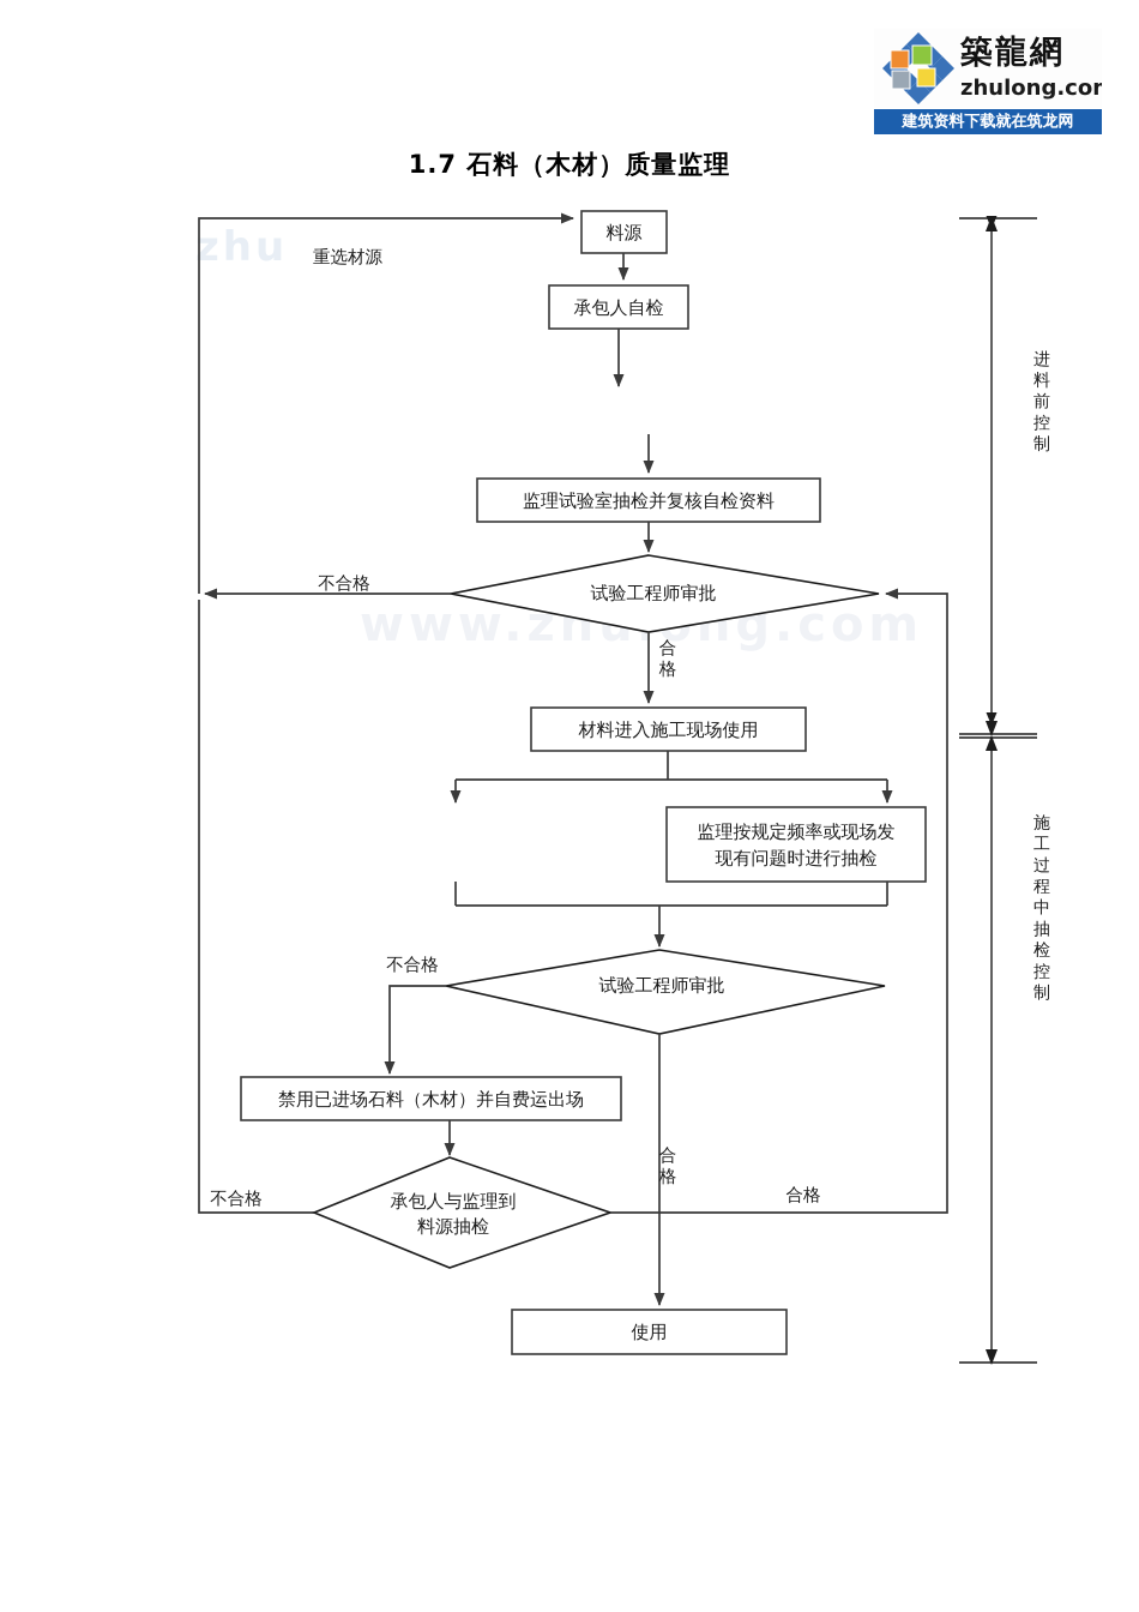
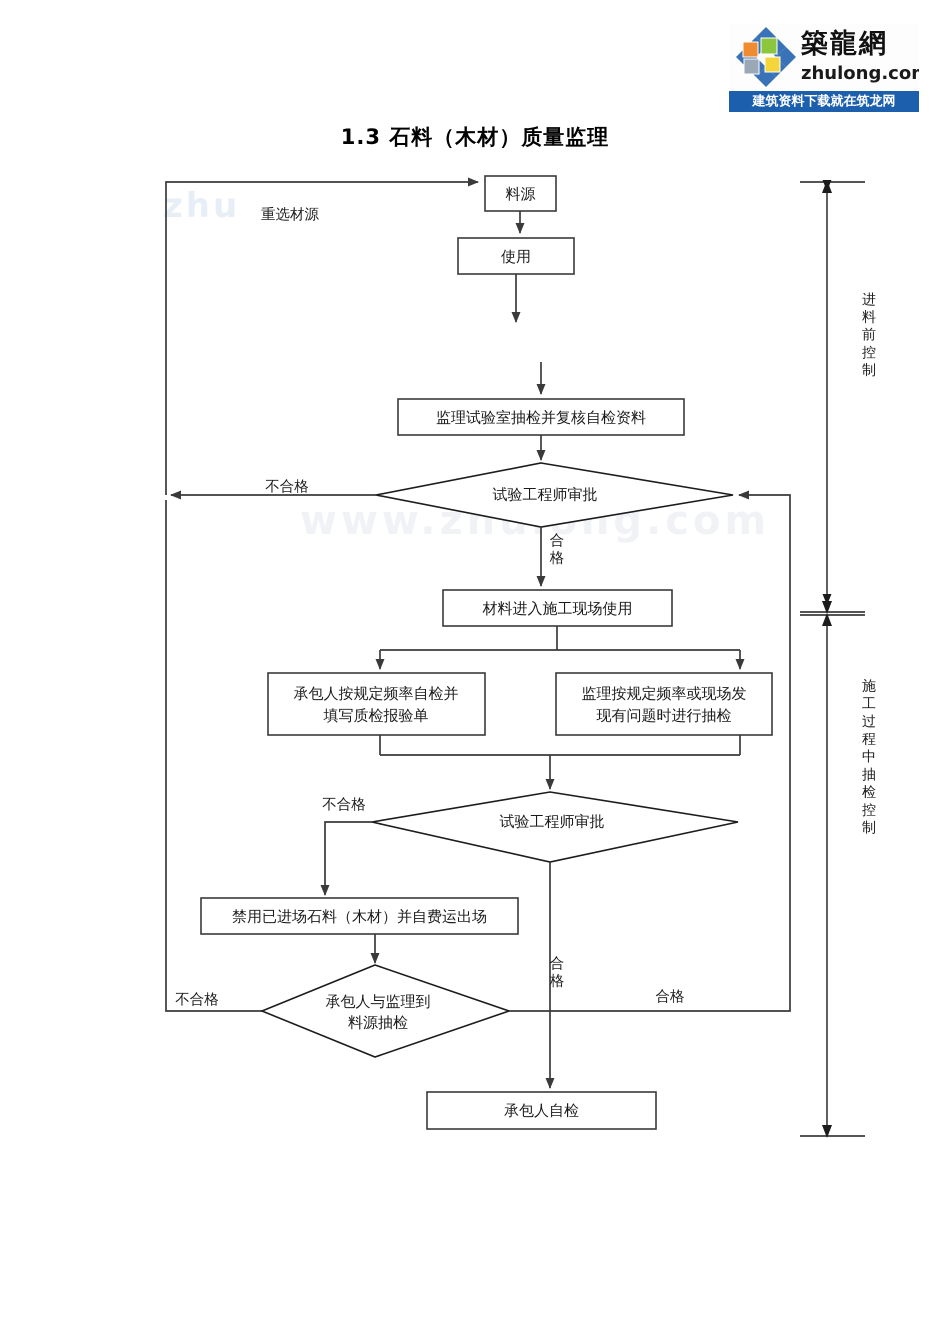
  zhu
  www.zhng.com
  築龍網
  zhulong.co
  建筑资料下载就在筑龙网
- 1.7 石料（木材）质量监理
+ 1.3 石料（木材）质量监理
  料源
- 承包人自检
+ 使用
  监理试验室抽检并复核自检资料
  试验工程师审批
  不合格
  合格
  材料进入施工现场使用
+ 承包人按规定频率自检并
+ 填写质检报验单
  监理按规定频率或现场发
  现有问题时进行抽检
  试验工程师审批
  不合格
  合格
  禁用已进场石料（木材）并自费运出场
  承包人与监理到
  料源抽检
  不合格
  合格
- 使用
+ 承包人自检
  重选材源
  进料前控制
  施工过程中抽检控制
